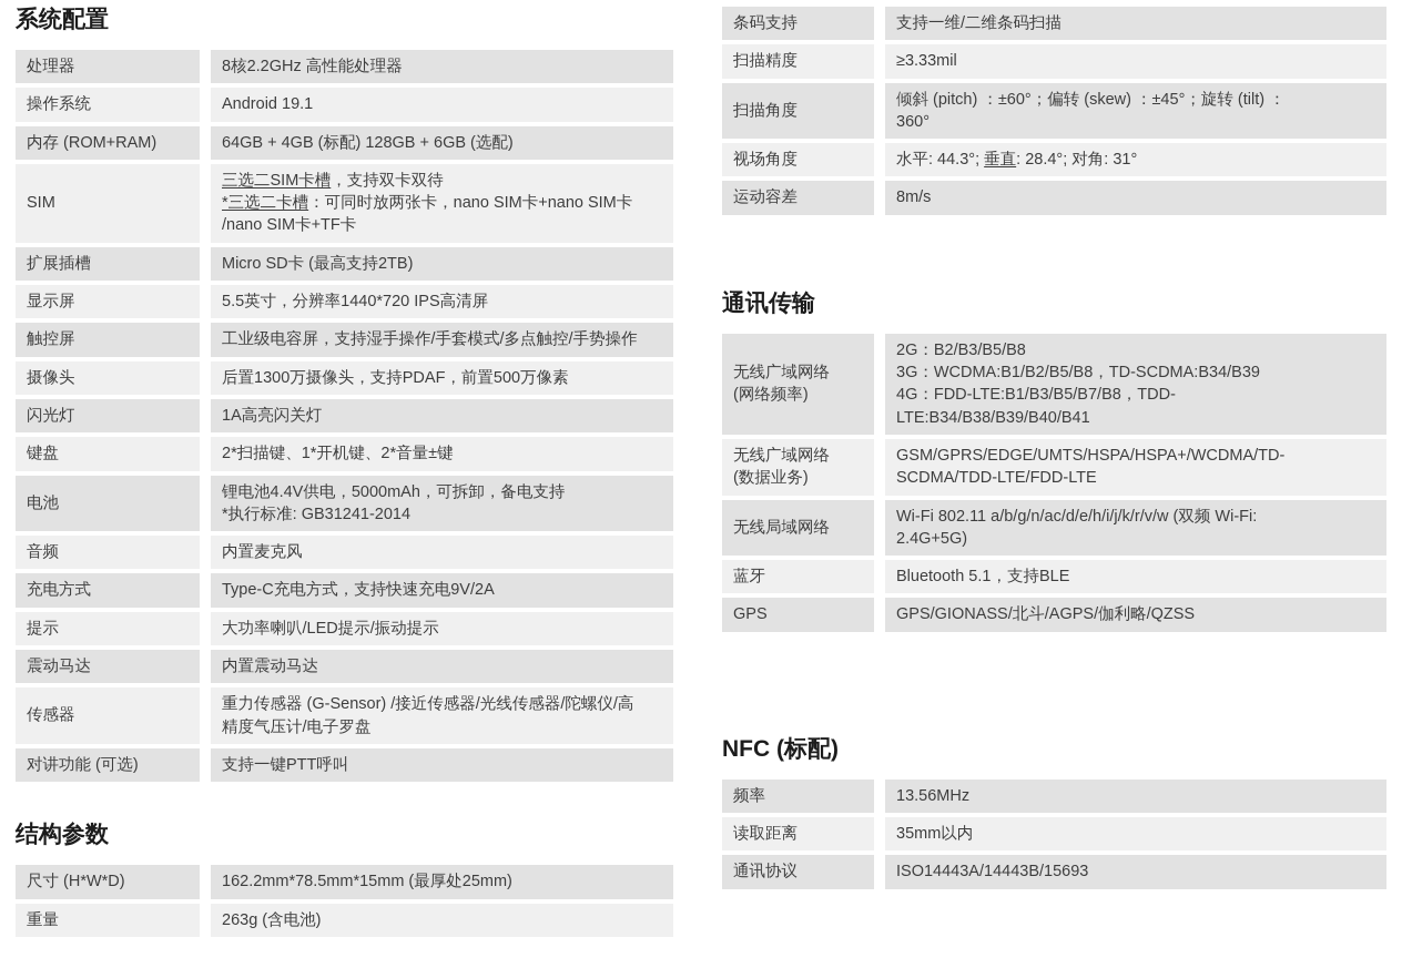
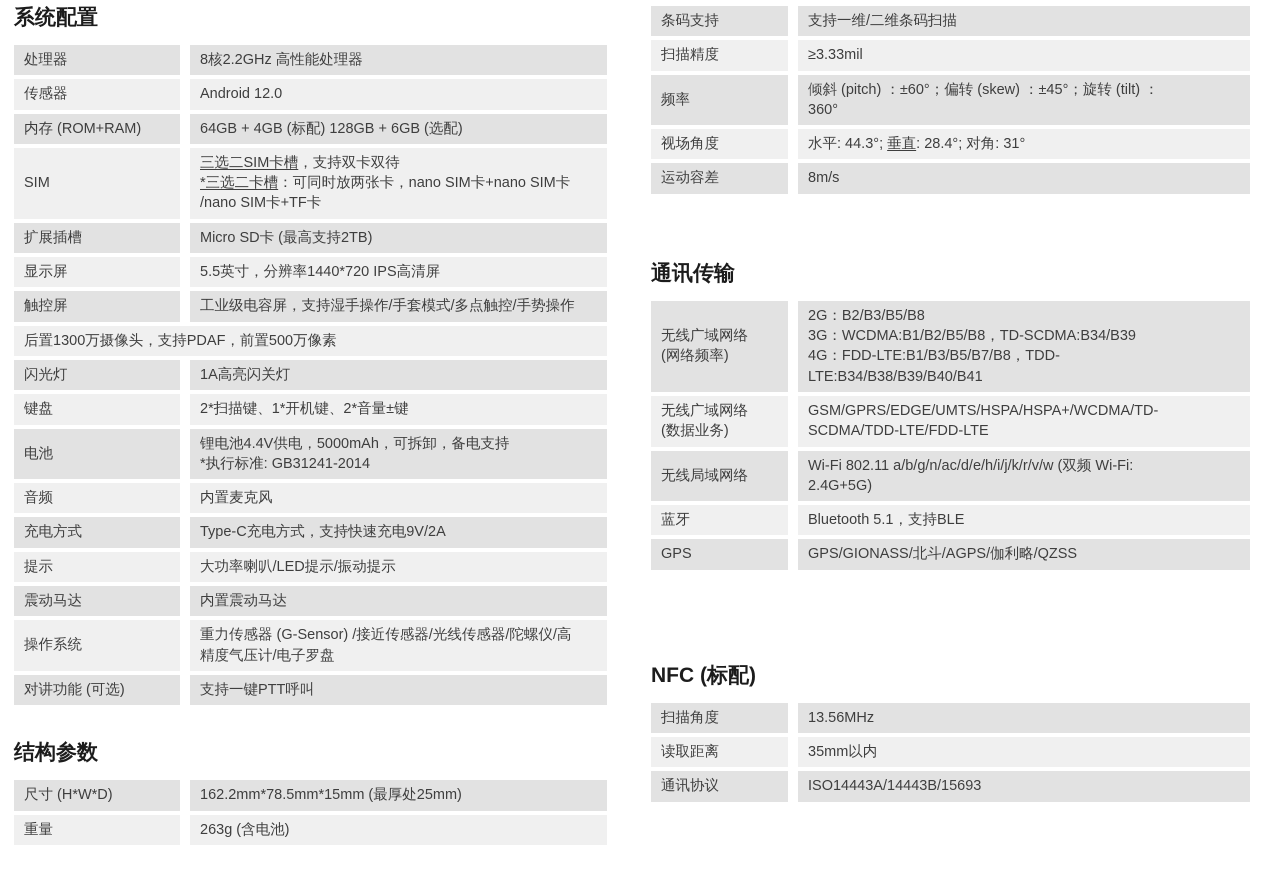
  系统配置
  处理器
  8核2.2GHz 高性能处理器
- 操作系统
+ 传感器
- Android 19.1
+ Android 12.0
  内存 (ROM+RAM)
  64GB + 4GB (标配) 128GB + 6GB (选配)
  SIM
  三选二SIM卡槽，支持双卡双待
  *三选二卡槽：可同时放两张卡，nano SIM卡+nano SIM卡
  /nano SIM卡+TF卡
  扩展插槽
  Micro SD卡 (最高支持2TB)
  显示屏
  5.5英寸，分辨率1440*720 IPS高清屏
  触控屏
  工业级电容屏，支持湿手操作/手套模式/多点触控/手势操作
- 摄像头
  后置1300万摄像头，支持PDAF，前置500万像素
  闪光灯
  1A高亮闪关灯
  键盘
  2*扫描键、1*开机键、2*音量±键
  电池
  锂电池4.4V供电，5000mAh，可拆卸，备电支持
  *执行标准: GB31241-2014
  音频
  内置麦克风
  充电方式
  Type-C充电方式，支持快速充电9V/2A
  提示
  大功率喇叭/LED提示/振动提示
  震动马达
  内置震动马达
- 传感器
+ 操作系统
  重力传感器 (G-Sensor) /接近传感器/光线传感器/陀螺仪/高
  精度气压计/电子罗盘
  对讲功能 (可选)
  支持一键PTT呼叫
  结构参数
  尺寸 (H*W*D)
  162.2mm*78.5mm*15mm (最厚处25mm)
  重量
  263g (含电池)
  条码支持
  支持一维/二维条码扫描
  扫描精度
  ≥3.33mil
- 扫描角度
+ 频率
  倾斜 (pitch) ：±60°；偏转 (skew) ：±45°；旋转 (tilt) ：
  360°
  视场角度
  水平: 44.3°; 垂直: 28.4°; 对角: 31°
  运动容差
  8m/s
  通讯传输
  无线广域网络
  (网络频率)
  2G：B2/B3/B5/B8
  3G：WCDMA:B1/B2/B5/B8，TD-SCDMA:B34/B39
  4G：FDD-LTE:B1/B3/B5/B7/B8，TDD-
  LTE:B34/B38/B39/B40/B41
  无线广域网络
  (数据业务)
  GSM/GPRS/EDGE/UMTS/HSPA/HSPA+/WCDMA/TD-
  SCDMA/TDD-LTE/FDD-LTE
  无线局域网络
  Wi-Fi 802.11 a/b/g/n/ac/d/e/h/i/j/k/r/v/w (双频 Wi-Fi:
  2.4G+5G)
  蓝牙
  Bluetooth 5.1，支持BLE
  GPS
  GPS/GIONASS/北斗/AGPS/伽利略/QZSS
  NFC (标配)
- 频率
+ 扫描角度
  13.56MHz
  读取距离
  35mm以内
  通讯协议
  ISO14443A/14443B/15693
